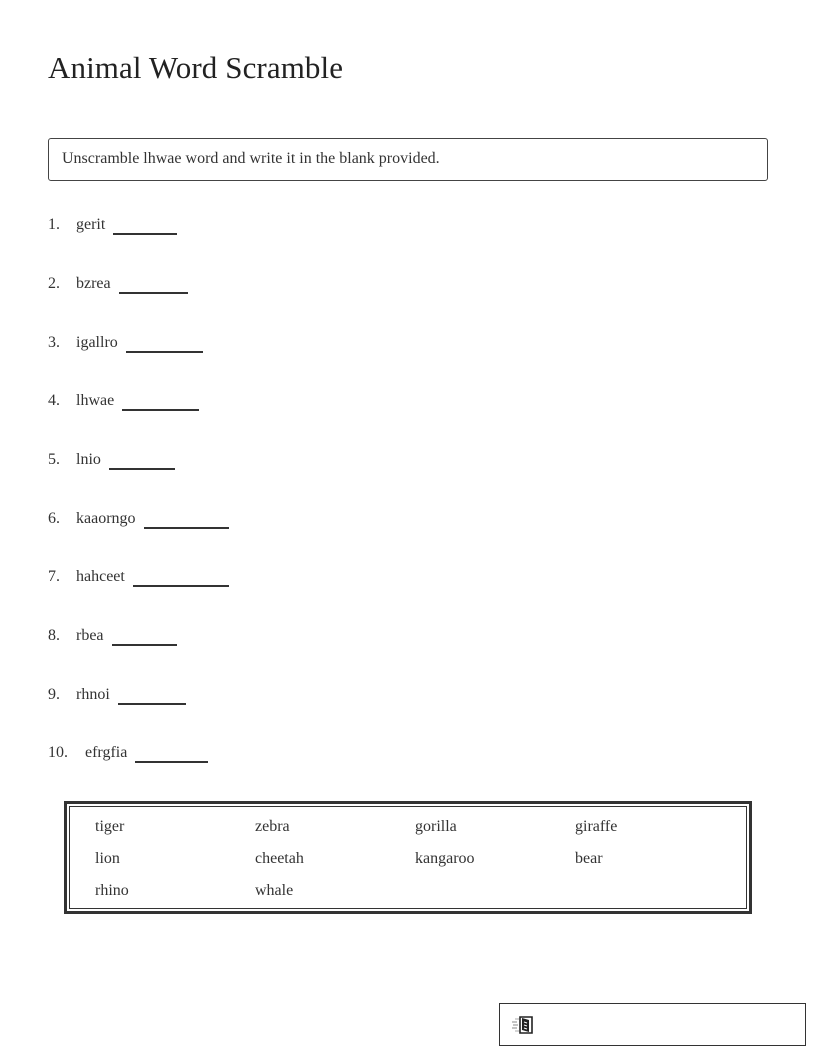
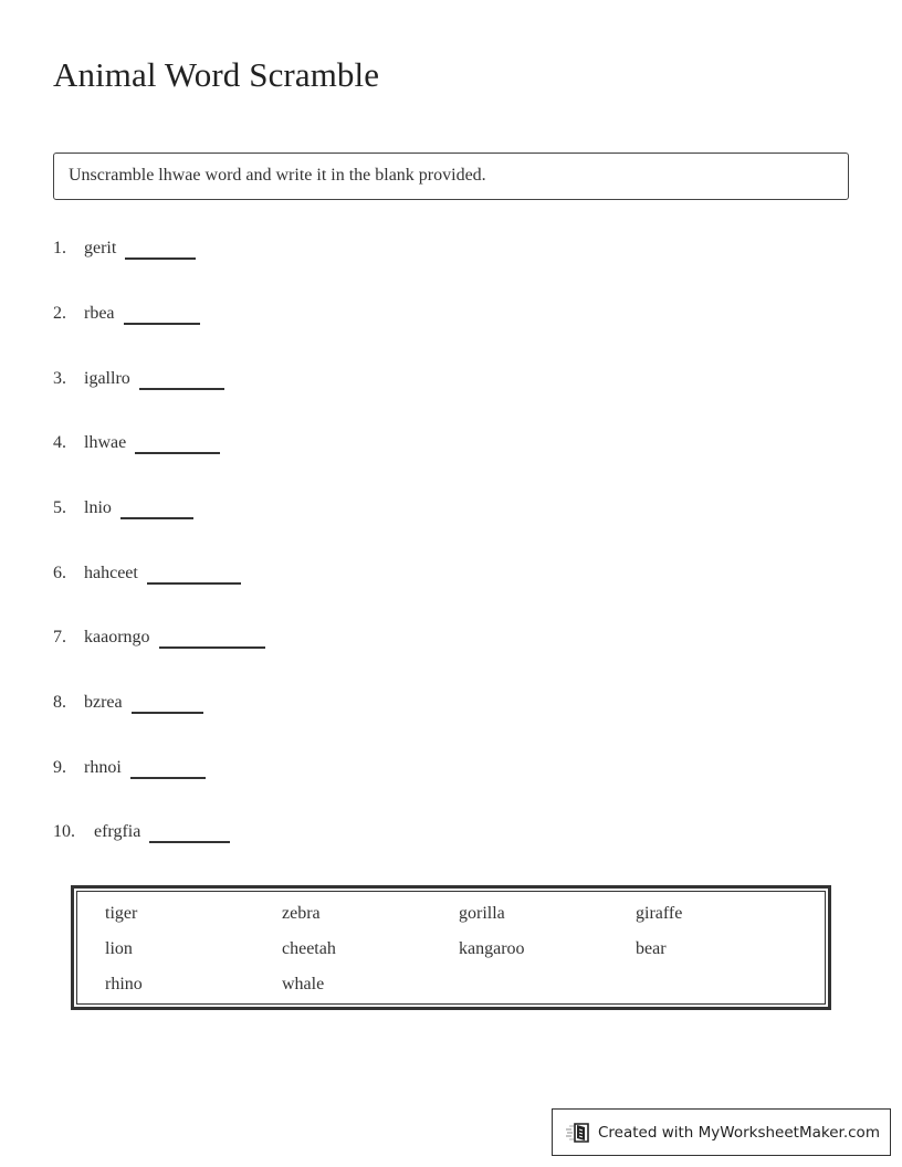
  Animal Word Scramble
  Unscramble lhwae word and write it in the blank provided.
  1.
  gerit
  2.
- bzrea
+ rbea
  3.
  igallro
  4.
  lhwae
  5.
  lnio
  6.
- kaaorngo
+ hahceet
  7.
- hahceet
+ kaaorngo
  8.
- rbea
+ bzrea
  9.
  rhnoi
  10.
  efrgfia
  tiger
  zebra
  gorilla
  giraffe
  lion
  cheetah
  kangaroo
  bear
  rhino
  whale
+ Created with MyWorksheetMaker.com
